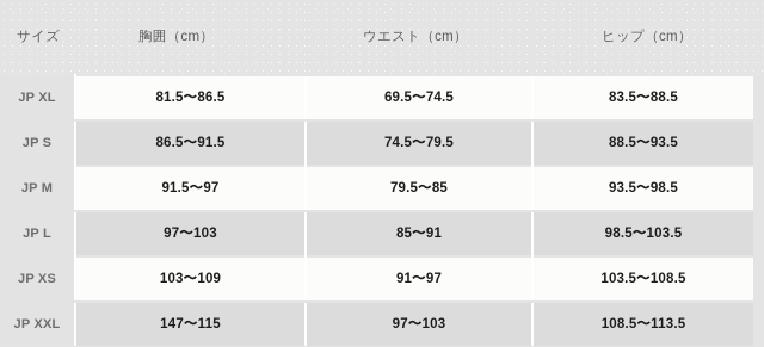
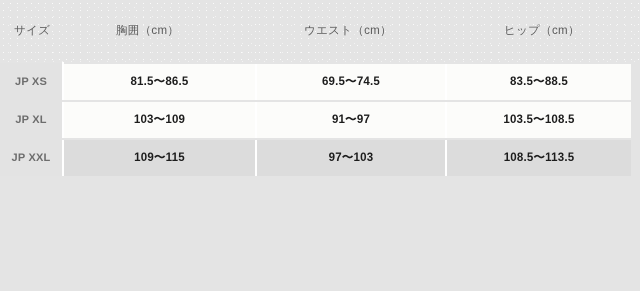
  サイズ	胸囲（cm）	ウエスト（cm）	ヒップ（cm）
- JP XL	81.5〜86.5	69.5〜74.5	83.5〜88.5
+ JP XS	81.5〜86.5	69.5〜74.5	83.5〜88.5
- JP S	86.5〜91.5	74.5〜79.5	88.5〜93.5
- JP M	91.5〜97	79.5〜85	93.5〜98.5
- JP L	97〜103	85〜91	98.5〜103.5
- JP XS	103〜109	91〜97	103.5〜108.5
+ JP XL	103〜109	91〜97	103.5〜108.5
- JP XXL	147〜115	97〜103	108.5〜113.5
+ JP XXL	109〜115	97〜103	108.5〜113.5
